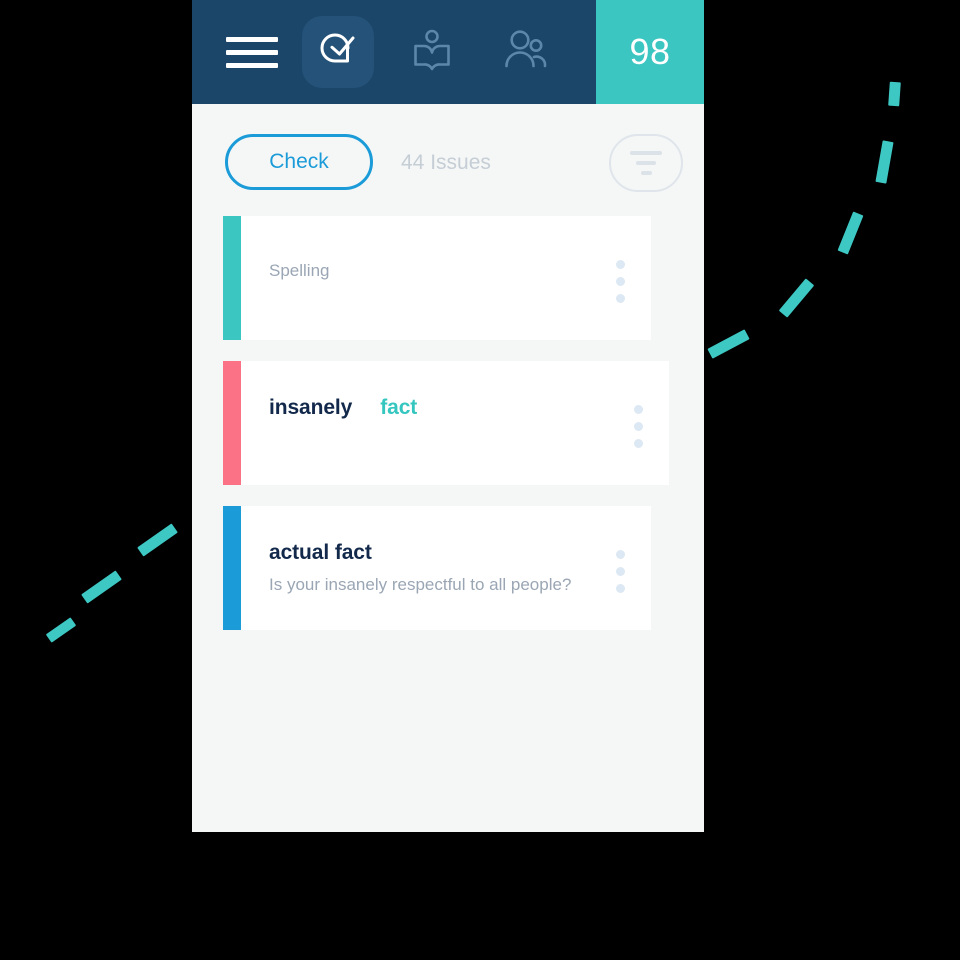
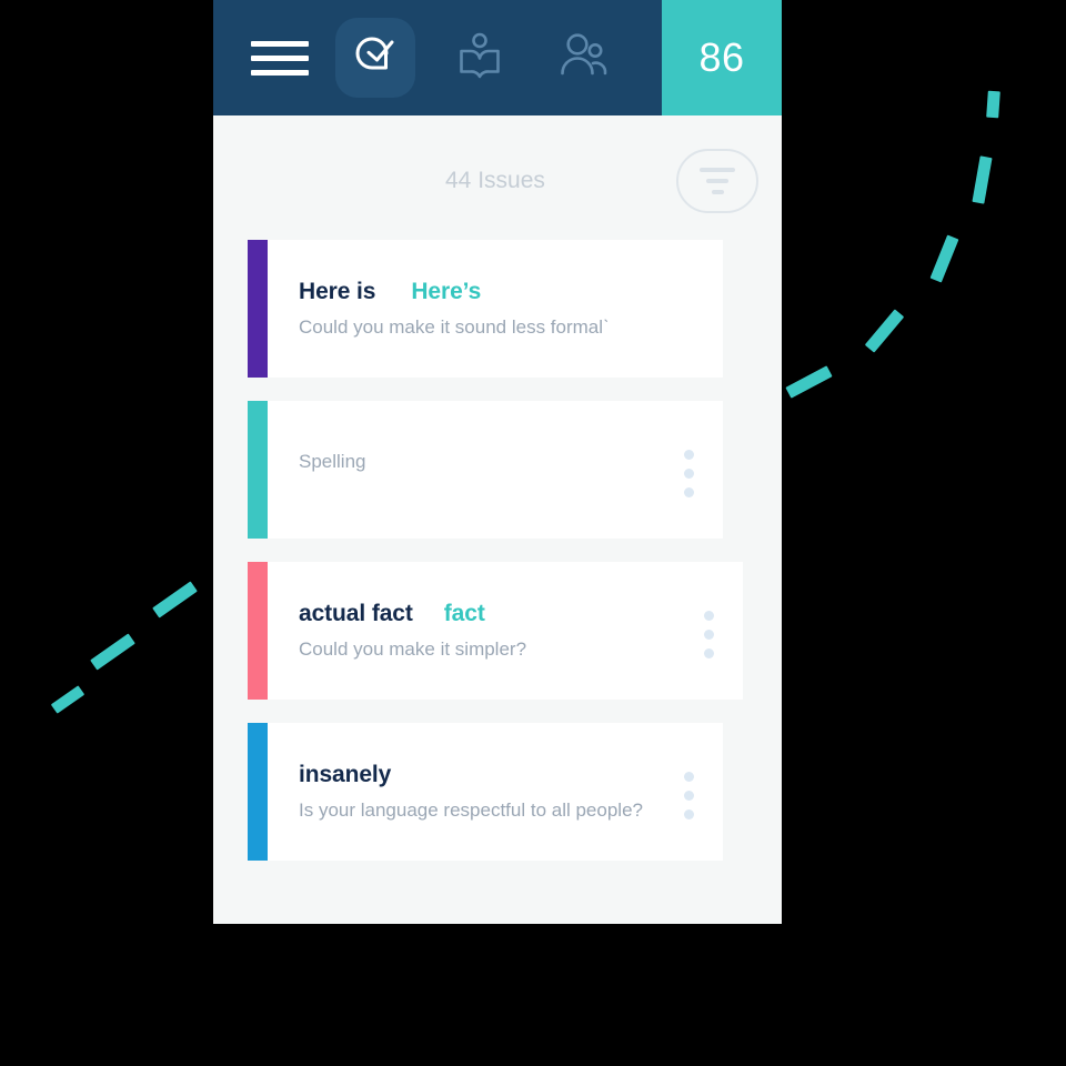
- 98
+ 86
- Check
  44 Issues
+ Here is
+ Here’s
+ Could you make it sound less formalˋ
  Spelling
- insanely
+ actual fact
  fact
+ Could you make it simpler?
- actual fact
+ insanely
- Is your insanely respectful to all people?
+ Is your language respectful to all people?
